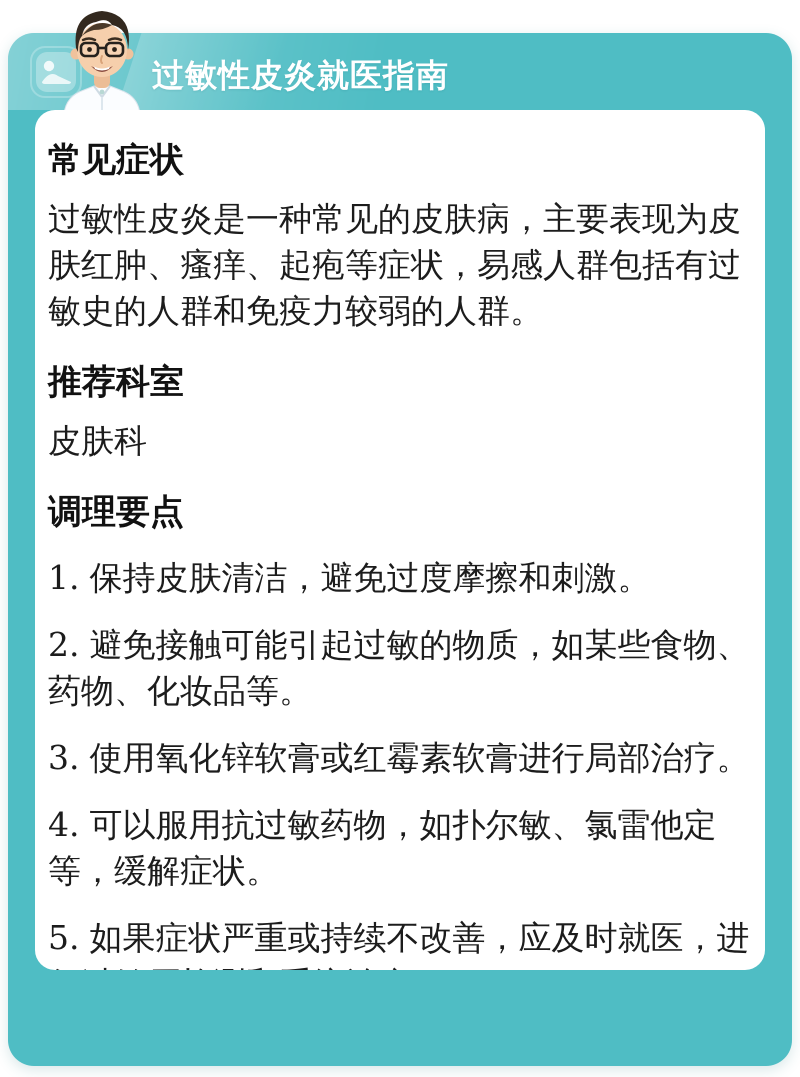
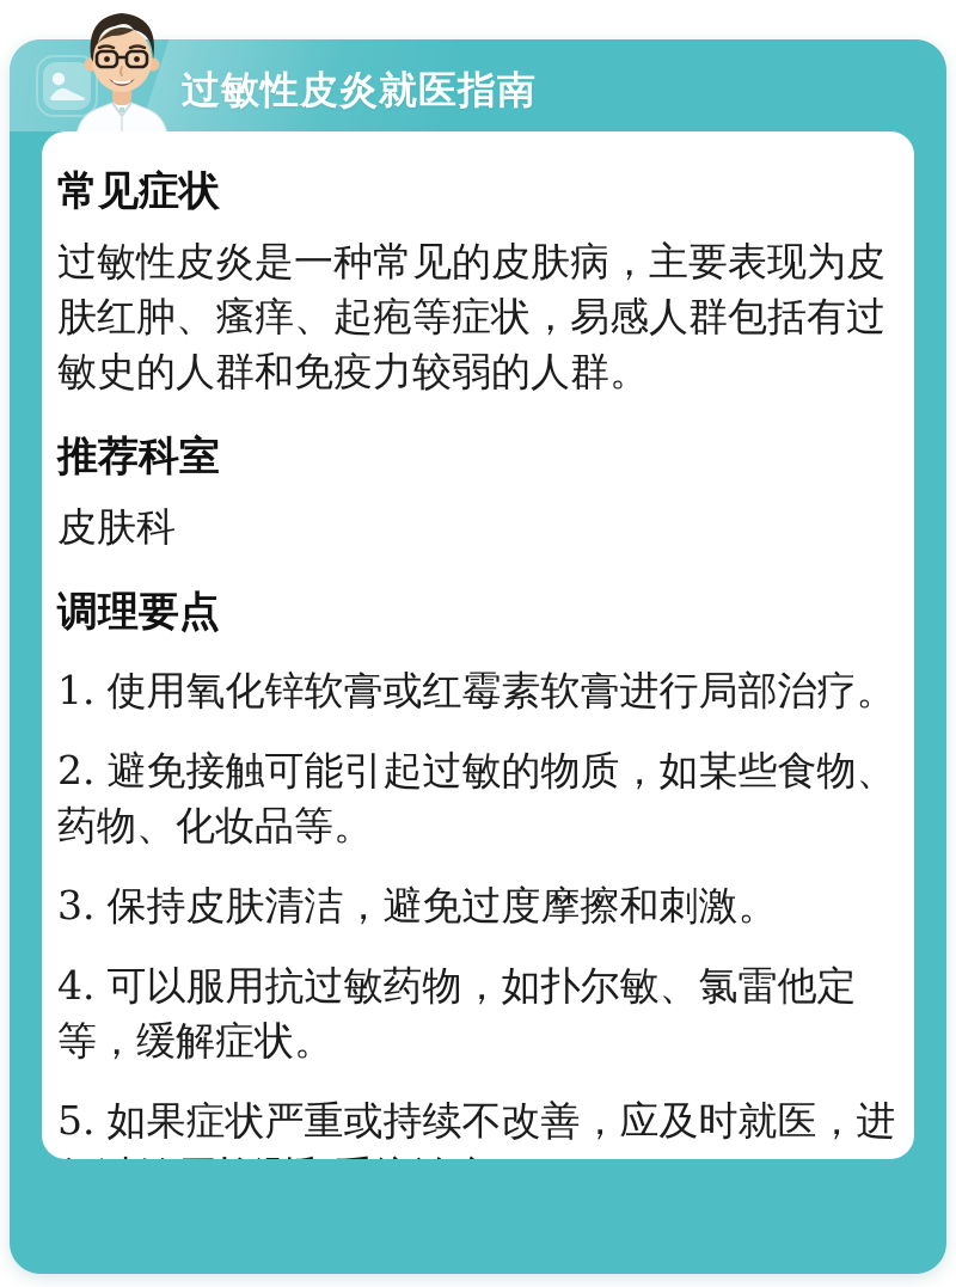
  过敏性皮炎就医指南
  常见症状
  过敏性皮炎是一种常见的皮肤病，主要表现为皮
  肤红肿、瘙痒、起疱等症状，易感人群包括有过
  敏史的人群和免疫力较弱的人群。
  推荐科室
  皮肤科
  调理要点
- 1. 保持皮肤清洁，避免过度摩擦和刺激。
+ 1. 使用氧化锌软膏或红霉素软膏进行局部治疗。
  2. 避免接触可能引起过敏的物质，如某些食物、
  药物、化妆品等。
- 3. 使用氧化锌软膏或红霉素软膏进行局部治疗。
+ 3. 保持皮肤清洁，避免过度摩擦和刺激。
  4. 可以服用抗过敏药物，如扑尔敏、氯雷他定
  等，缓解症状。
  5. 如果症状严重或持续不改善，应及时就医，进
